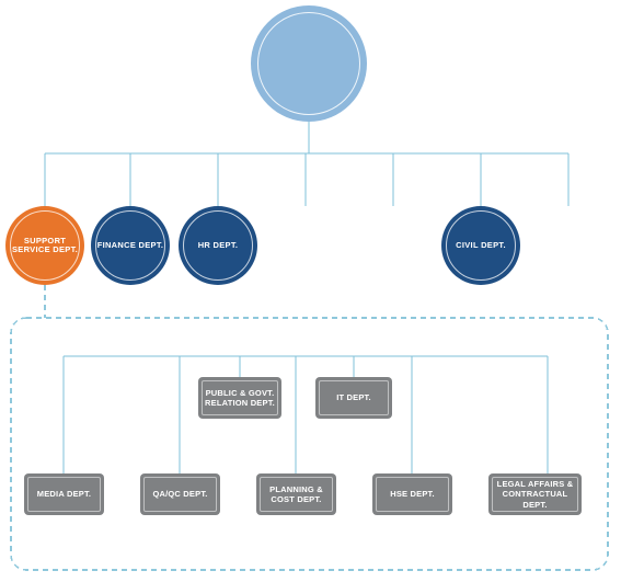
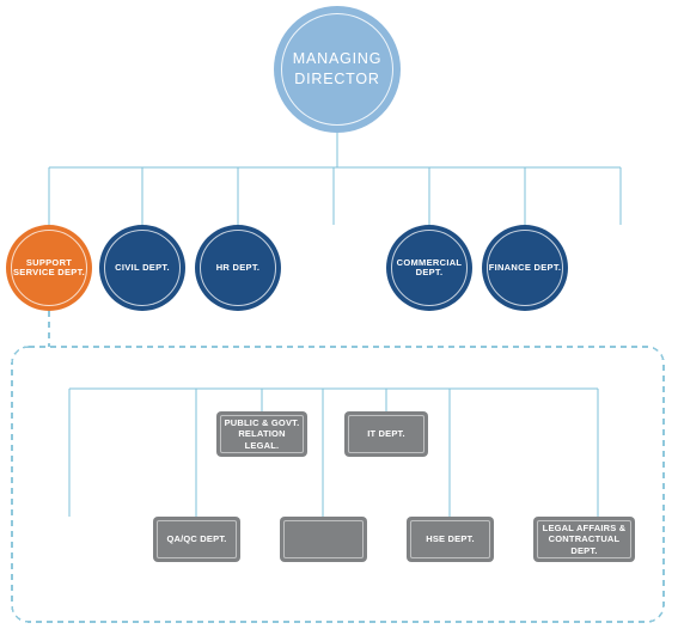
+ MANAGING DIRECTOR
  SUPPORT SERVICE DEPT.
- FINANCE DEPT.
+ CIVIL DEPT.
  HR DEPT.
+ COMMERCIAL DEPT.
- CIVIL DEPT.
+ FINANCE DEPT.
- PUBLIC & GOVT. RELATION DEPT.
+ PUBLIC & GOVT. RELATION LEGAL.
  IT DEPT.
- MEDIA DEPT.
  QA/QC DEPT.
- PLANNING & COST DEPT.
  HSE DEPT.
  LEGAL AFFAIRS & CONTRACTUAL DEPT.
